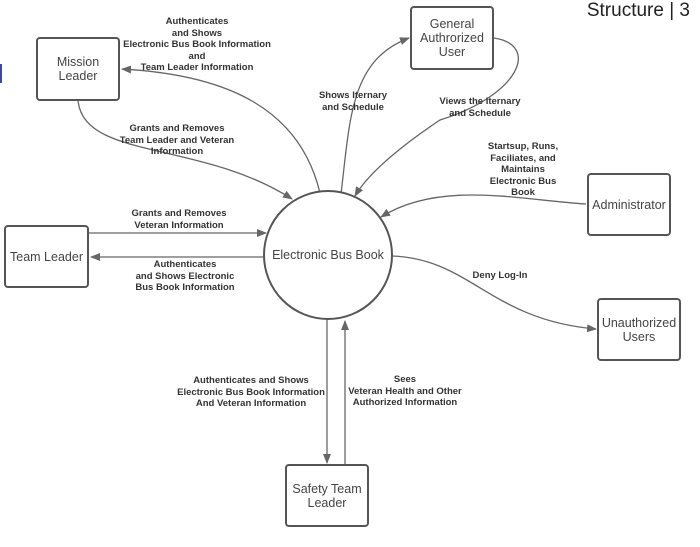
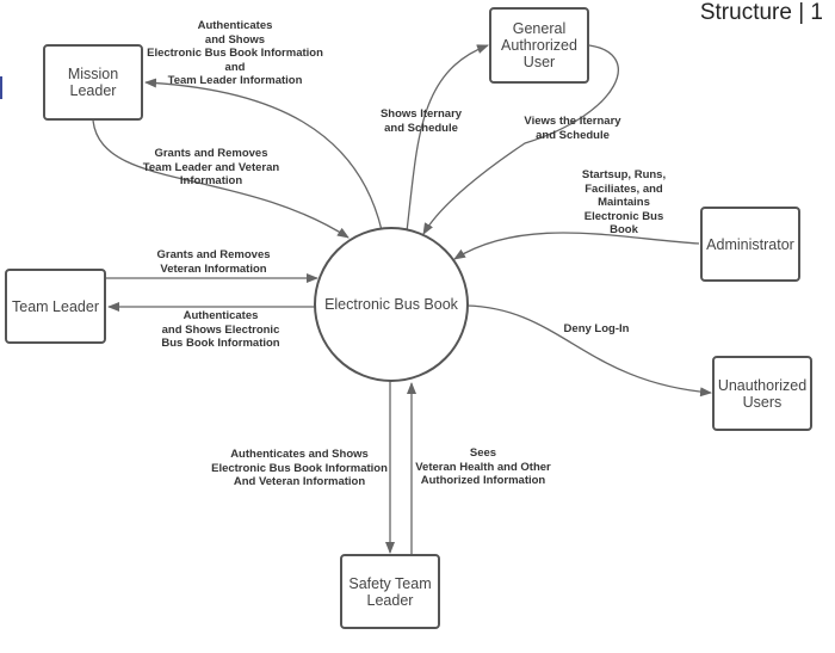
- Structure | 3
+ Structure | 1
  Mission
  Leader
  General
  Authrorized
  User
  Administrator
  Team Leader
  Unauthorized
  Users
  Safety Team
  Leader
  Electronic Bus Book
  Authenticates
  and Shows
  Electronic Bus Book Information
  and
  Team Leader Information
  Grants and Removes
  Team Leader and Veteran
  Information
  Shows Iternary
  and Schedule
  Views the Iternary
  and Schedule
  Startsup, Runs,
  Faciliates, and
  Maintains
  Electronic Bus
  Book
  Grants and Removes
  Veteran Information
  Authenticates
  and Shows Electronic
  Bus Book Information
  Deny Log-In
  Authenticates and Shows
  Electronic Bus Book Information
  And Veteran Information
  Sees
  Veteran Health and Other
  Authorized Information
